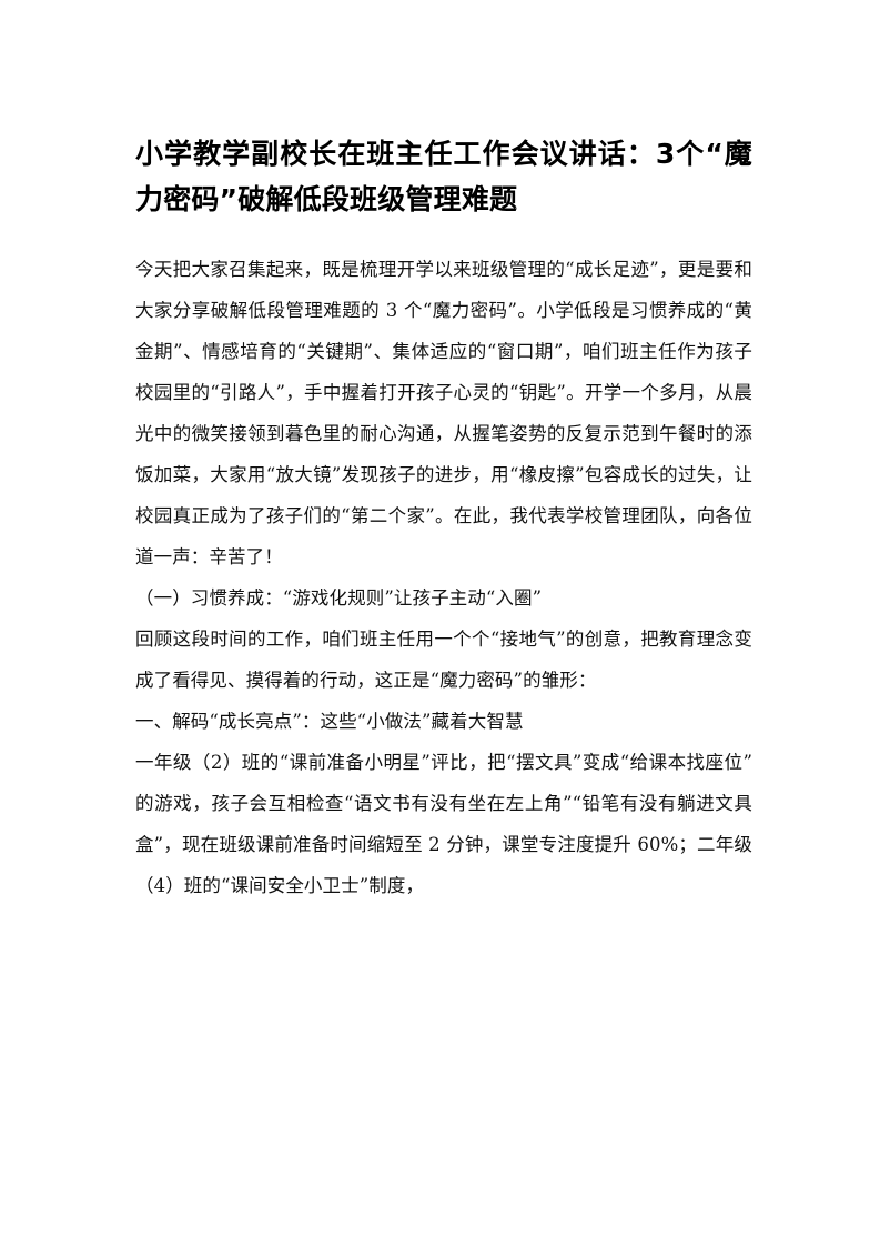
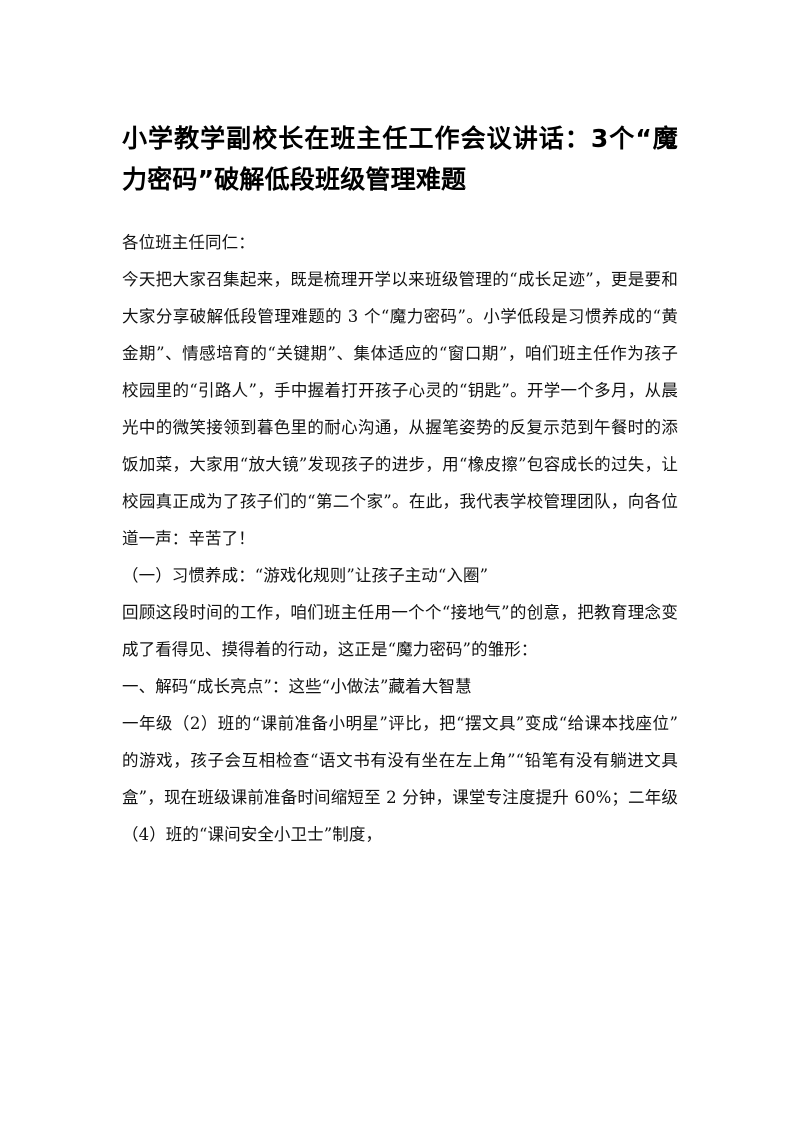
  小学教学副校长在班主任工作会议讲话：3个“魔力密码”破解低段班级管理难题
+ 各位班主任同仁：
  今天把大家召集起来，既是梳理开学以来班级管理的“成长足迹”，更是要和大家分享破解低段管理难题的 3 个“魔力密码”。小学低段是习惯养成的“黄金期”、情感培育的“关键期”、集体适应的“窗口期”，咱们班主任作为孩子校园里的“引路人”，手中握着打开孩子心灵的“钥匙”。开学一个多月，从晨光中的微笑接领到暮色里的耐心沟通，从握笔姿势的反复示范到午餐时的添饭加菜，大家用“放大镜”发现孩子的进步，用“橡皮擦”包容成长的过失，让校园真正成为了孩子们的“第二个家”。在此，我代表学校管理团队，向各位道一声：辛苦了！
  （一）习惯养成：“游戏化规则”让孩子主动“入圈”
  回顾这段时间的工作，咱们班主任用一个个“接地气”的创意，把教育理念变成了看得见、摸得着的行动，这正是“魔力密码”的雏形：
  一、解码“成长亮点”：这些“小做法”藏着大智慧
  一年级（2）班的“课前准备小明星”评比，把“摆文具”变成“给课本找座位”的游戏，孩子会互相检查“语文书有没有坐在左上角”“铅笔有没有躺进文具盒”，现在班级课前准备时间缩短至 2 分钟，课堂专注度提升 60%；二年级（4）班的“课间安全小卫士”制度，
